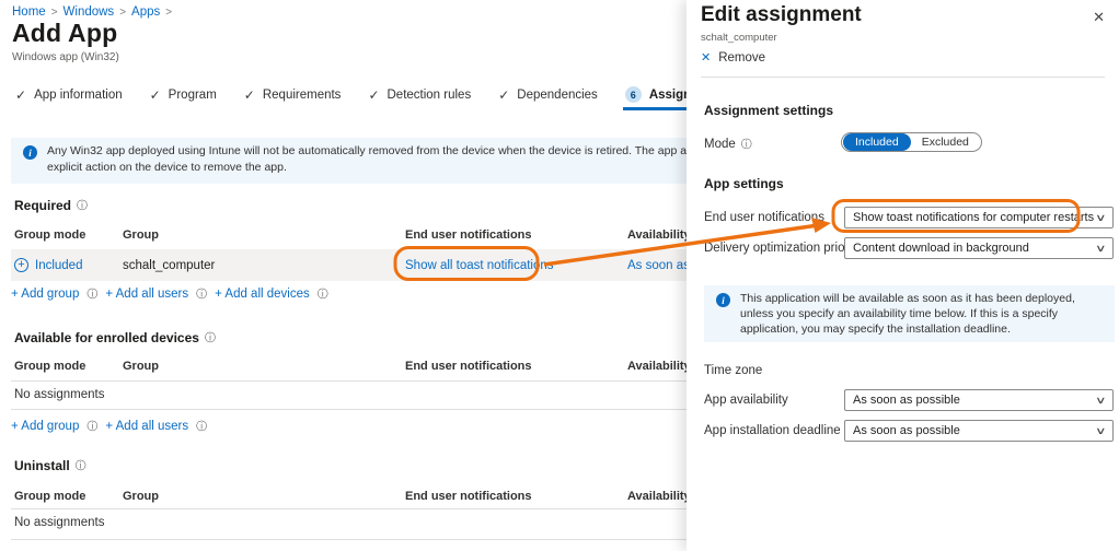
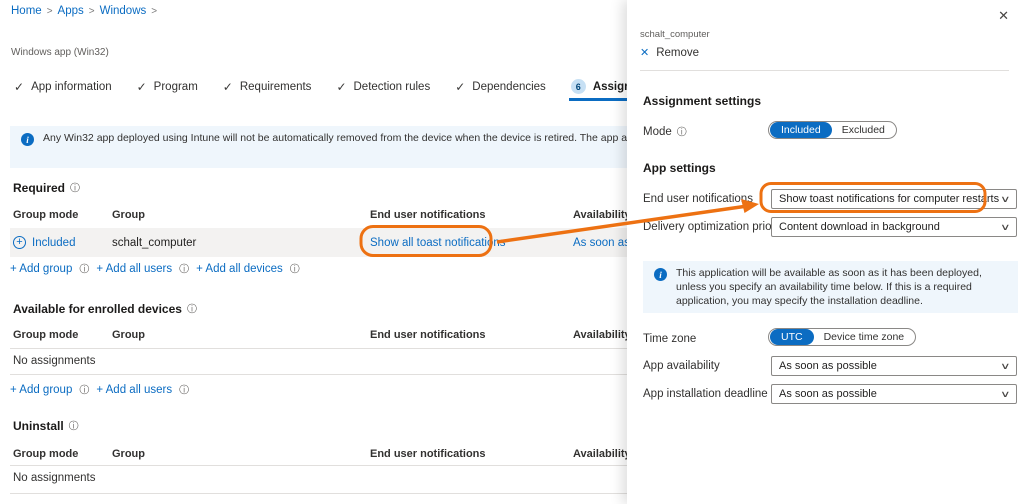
  Home
  >
- Windows
+ Apps
  >
- Apps
+ Windows
  >
- Add App
  Windows app (Win32)
  ✓
  App information
  ✓
  Program
  ✓
  Requirements
  ✓
  Detection rules
  ✓
  Dependencies
  6
  i
  Any Win32 app deployed using Intune will not be automatically removed from the device when the device is retired. The app a
- explicit action on the device to remove the app.
  Required
  ⓘ
  Group mode
  Group
  End user notifications
  Availabilit
  +
  Included
  schalt_computer
  Show all toast notificatin
  + Add group
  ⓘ
  + Add all users
  ⓘ
  + Add all devices
  ⓘ
  Available for enrolled devices
  ⓘ
  Group mode
  Group
  End user notifications
  Availabilit
  No assignments
  + Add group
  ⓘ
  + Add all users
  ⓘ
  Uninstall
  ⓘ
  Group mode
  Group
  End user notifications
  Availabilit
  No assignments
- Edit assignment
  schalt_computer
  ✕
  ✕
  Remove
  Assignment settings
  Mode
  ⓘ
  Included
  Excluded
  App settings
  End user notifications
  Show toast notifications for computer restrts
  ∨
  Delivery optimization prio
  Content download in background
  ∨
  i
- This application will be available as soon as it has been deployed, unless you specify an availability time below. If this is a specify application, you may specify the installation deadline.
+ This application will be available as soon as it has been deployed, unless you specify an availability time below. If this is a required application, you may specify the installation deadline.
  Time zone
+ UTC
+ Device time zone
  App availability
  As soon as possible
  ∨
  App installation deadline
  As soon as possible
  ∨
